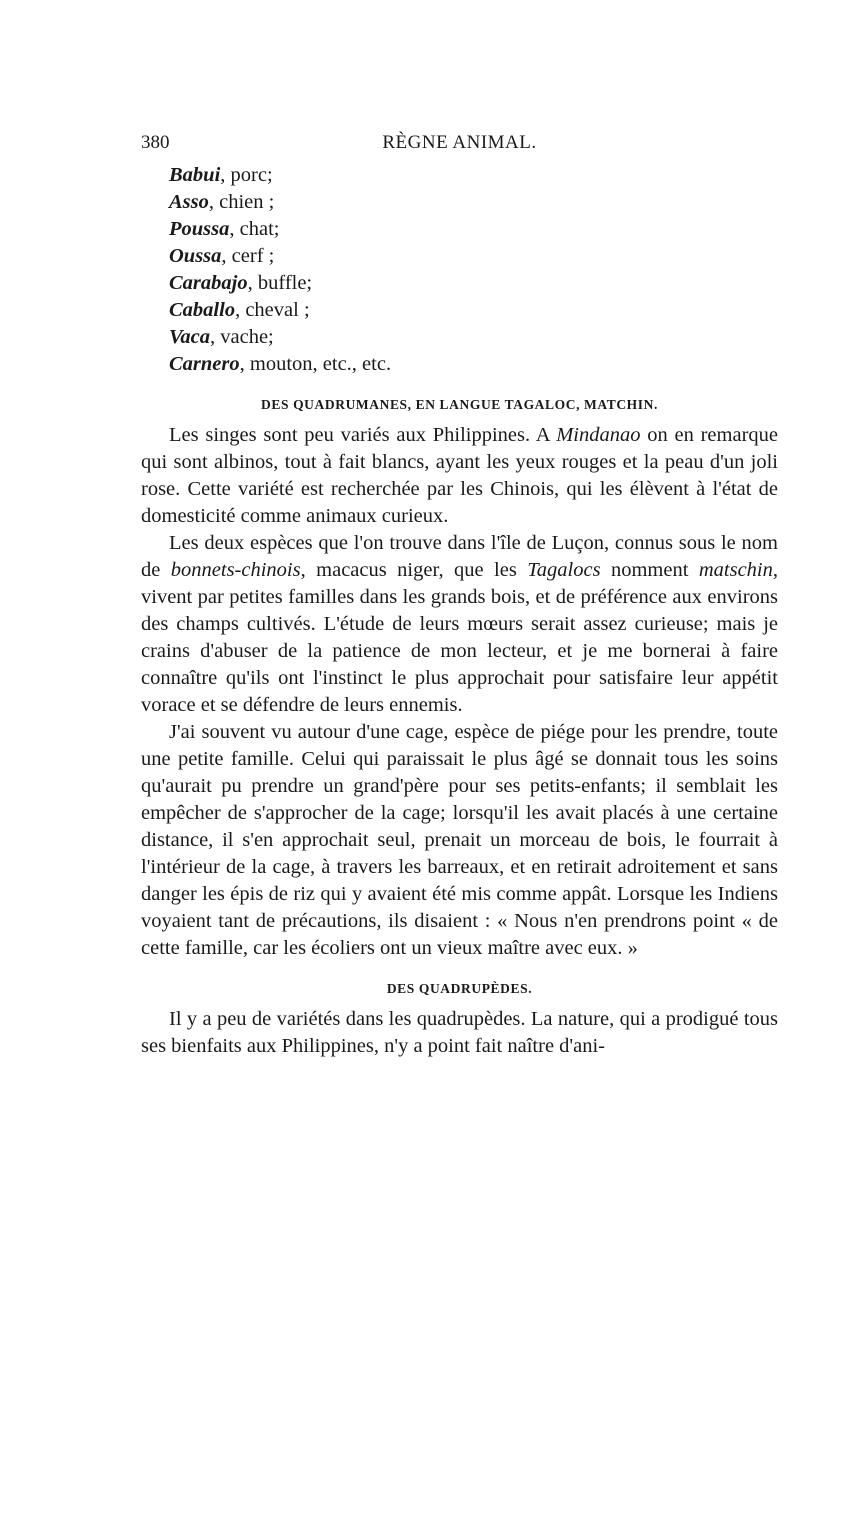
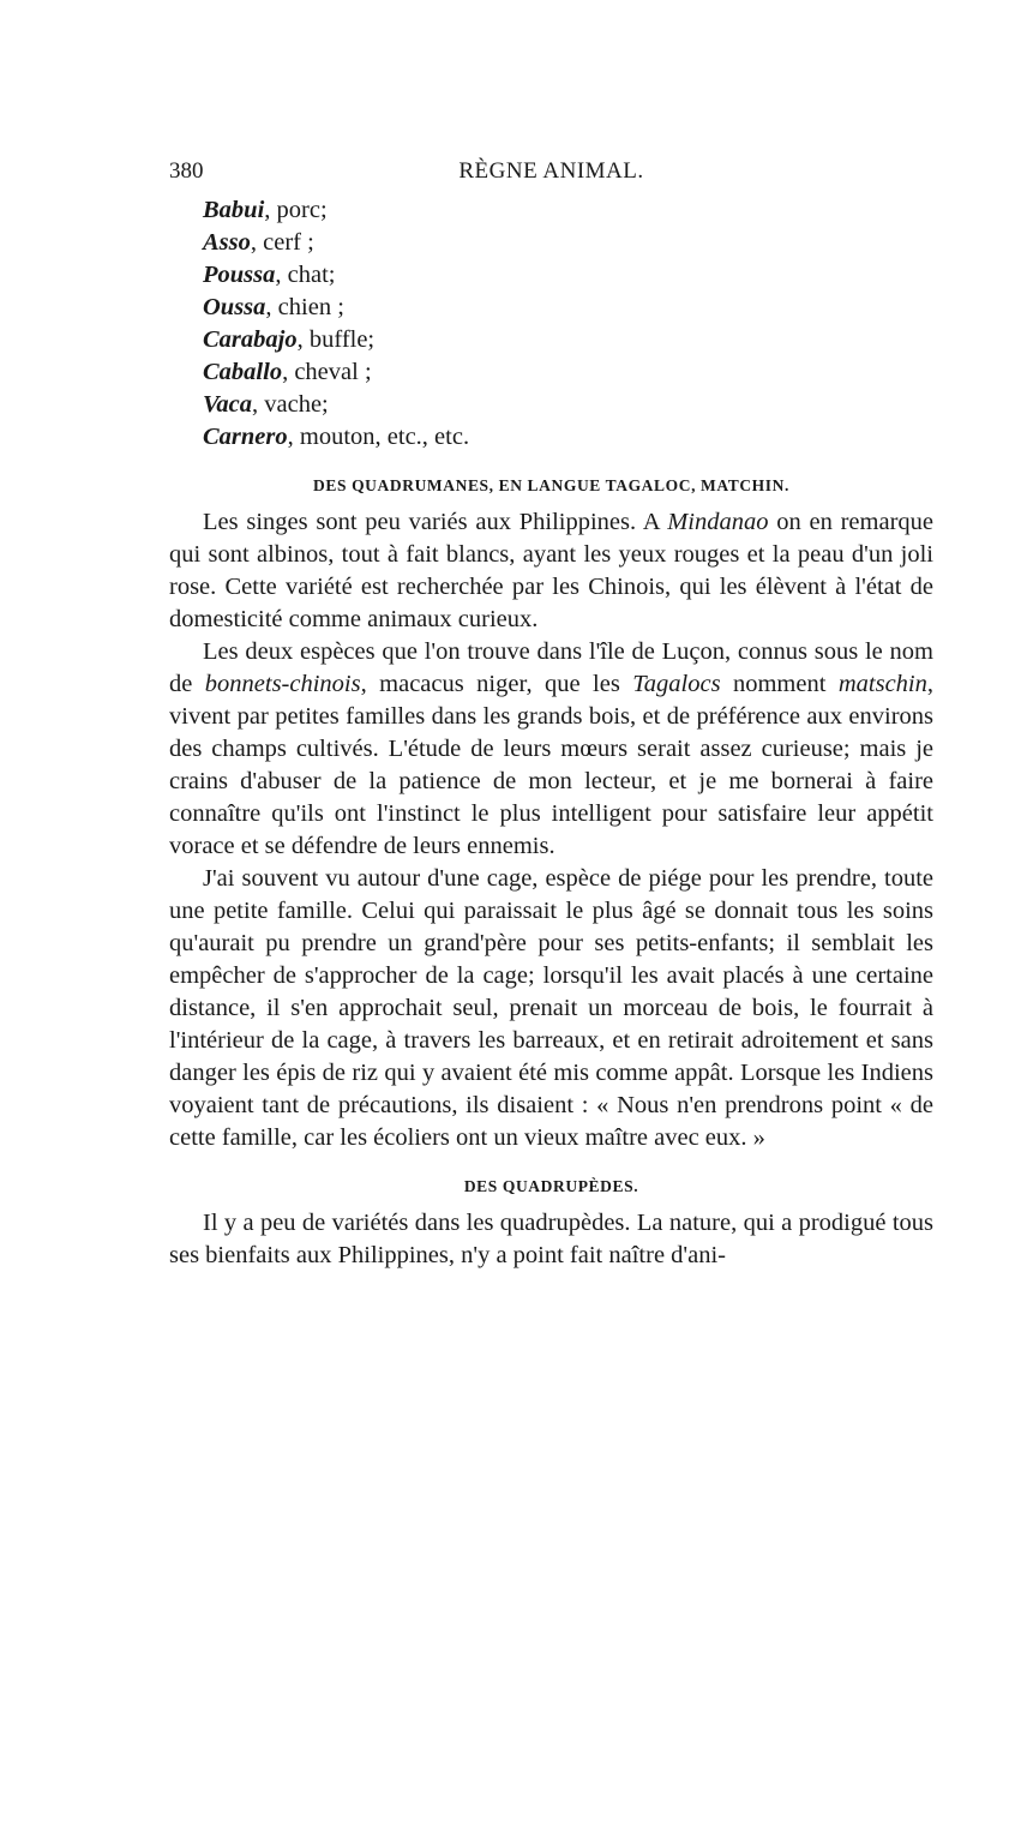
  380
  RÈGNE ANIMAL.
  Babui, porc;
- Asso, chien ;
+ Asso, cerf ;
  Poussa, chat;
- Oussa, cerf ;
+ Oussa, chien ;
  Carabajo, buffle;
  Caballo, cheval ;
  Vaca, vache;
  Carnero, mouton, etc., etc.
  DES QUADRUMANES, EN LANGUE TAGALOC, MATCHIN.
  Les singes sont peu variés aux Philippines. A Mindanao on en remarque qui sont albinos, tout à fait blancs, ayant les yeux rouges et la peau d'un joli rose. Cette variété est recherchée par les Chinois, qui les élèvent à l'état de domesticité comme animaux curieux.
- Les deux espèces que l'on trouve dans l'île de Luçon, connus sous le nom de bonnets-chinois, macacus niger, que les Tagalocs nomment matschin, vivent par petites familles dans les grands bois, et de préférence aux environs des champs cultivés. L'étude de leurs mœurs serait assez curieuse; mais je crains d'abuser de la patience de mon lecteur, et je me bornerai à faire connaître qu'ils ont l'instinct le plus approchait pour satisfaire leur appétit vorace et se défendre de leurs ennemis.
+ Les deux espèces que l'on trouve dans l'île de Luçon, connus sous le nom de bonnets-chinois, macacus niger, que les Tagalocs nomment matschin, vivent par petites familles dans les grands bois, et de préférence aux environs des champs cultivés. L'étude de leurs mœurs serait assez curieuse; mais je crains d'abuser de la patience de mon lecteur, et je me bornerai à faire connaître qu'ils ont l'instinct le plus intelligent pour satisfaire leur appétit vorace et se défendre de leurs ennemis.
  J'ai souvent vu autour d'une cage, espèce de piége pour les prendre, toute une petite famille. Celui qui paraissait le plus âgé se donnait tous les soins qu'aurait pu prendre un grand'père pour ses petits-enfants; il semblait les empêcher de s'approcher de la cage; lorsqu'il les avait placés à une certaine distance, il s'en approchait seul, prenait un morceau de bois, le fourrait à l'intérieur de la cage, à travers les barreaux, et en retirait adroitement et sans danger les épis de riz qui y avaient été mis comme appât. Lorsque les Indiens voyaient tant de précautions, ils disaient : « Nous n'en prendrons point « de cette famille, car les écoliers ont un vieux maître avec eux. »
  DES QUADRUPÈDES.
  Il y a peu de variétés dans les quadrupèdes. La nature, qui a prodigué tous ses bienfaits aux Philippines, n'y a point fait naître d'ani-
